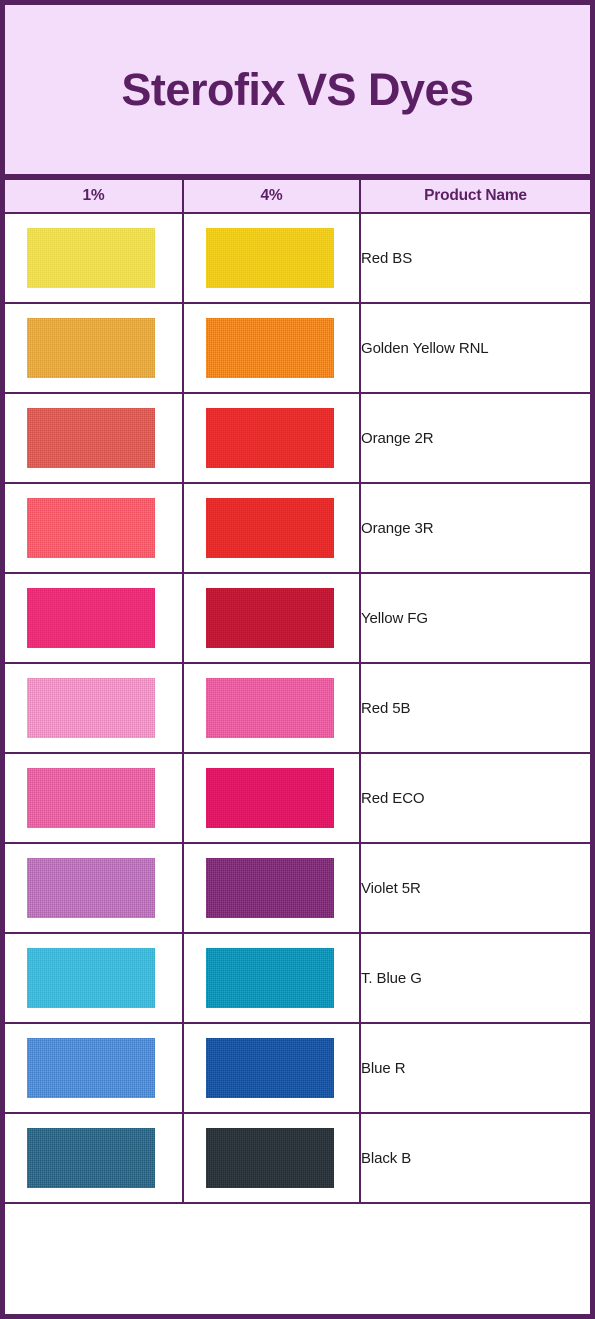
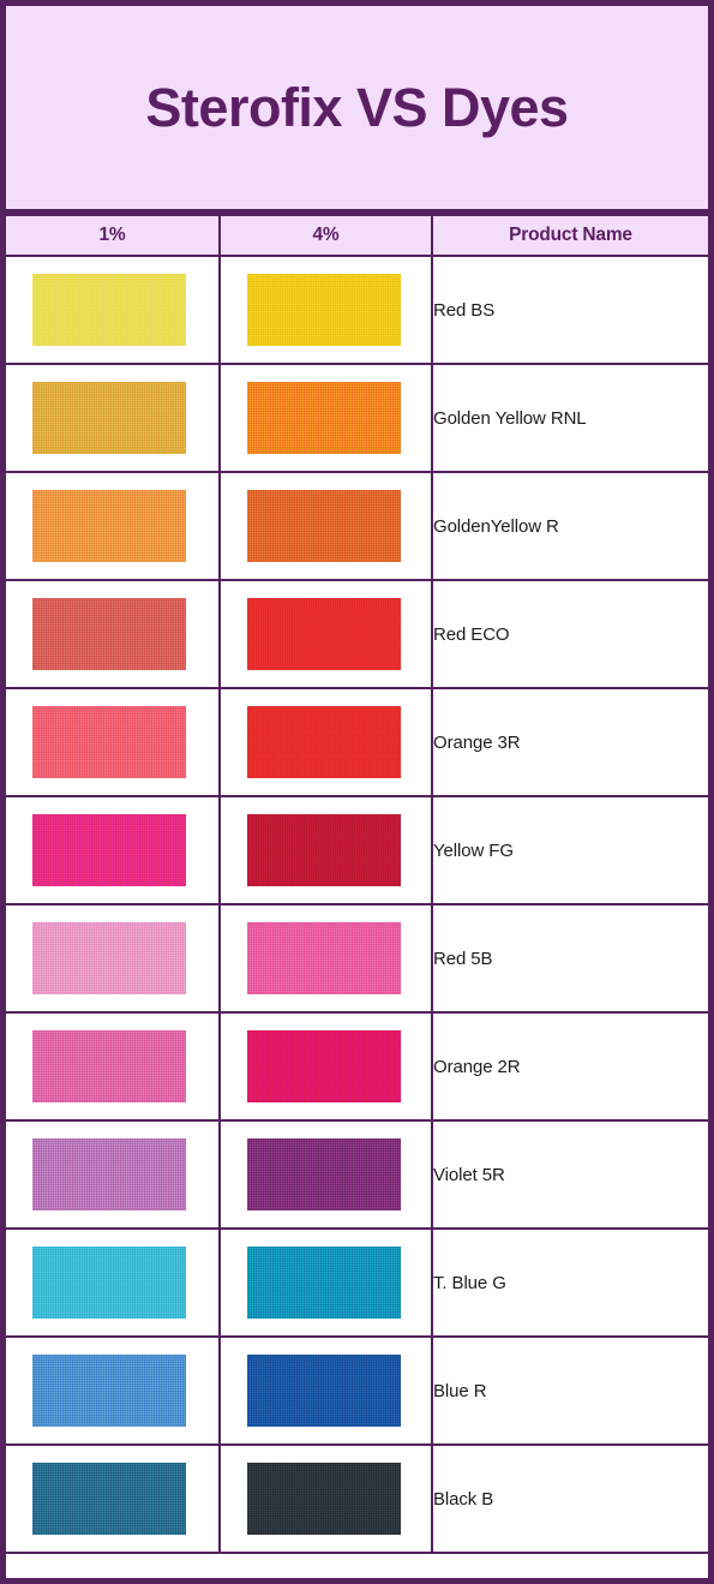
  Sterofix VS Dyes
  1%	4%	Product Name
  		Red BS
  		Golden Yellow RNL
+ 		GoldenYellow R
- 		Orange 2R
+ 		Red ECO
  		Orange 3R
  		Yellow FG
  		Red 5B
- 		Red ECO
+ 		Orange 2R
  		Violet 5R
  		T. Blue G
  		Blue R
  		Black B
